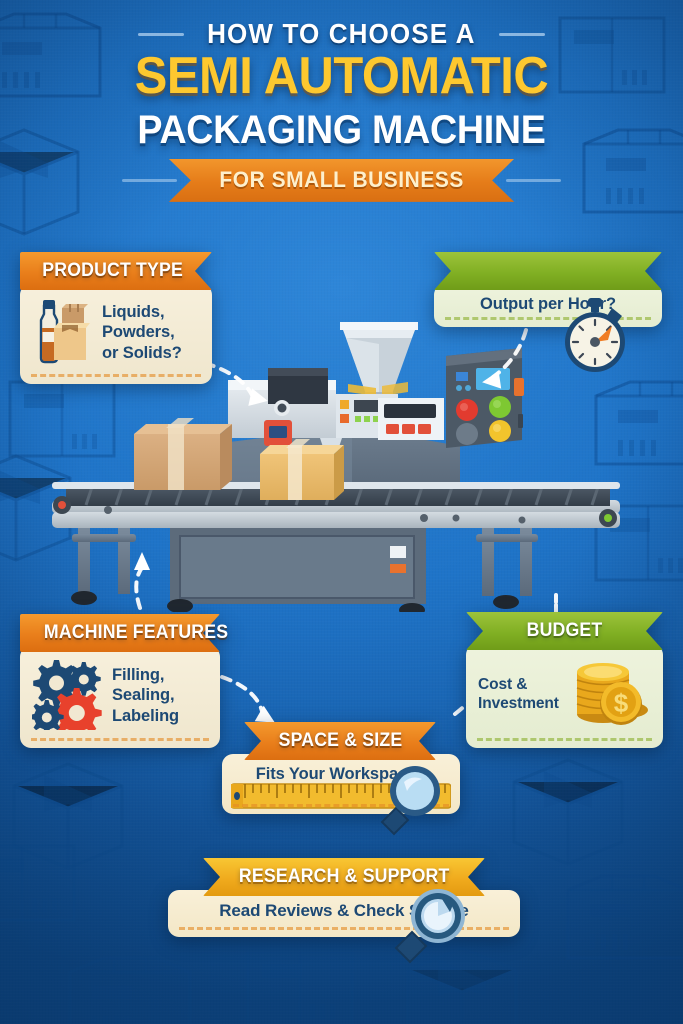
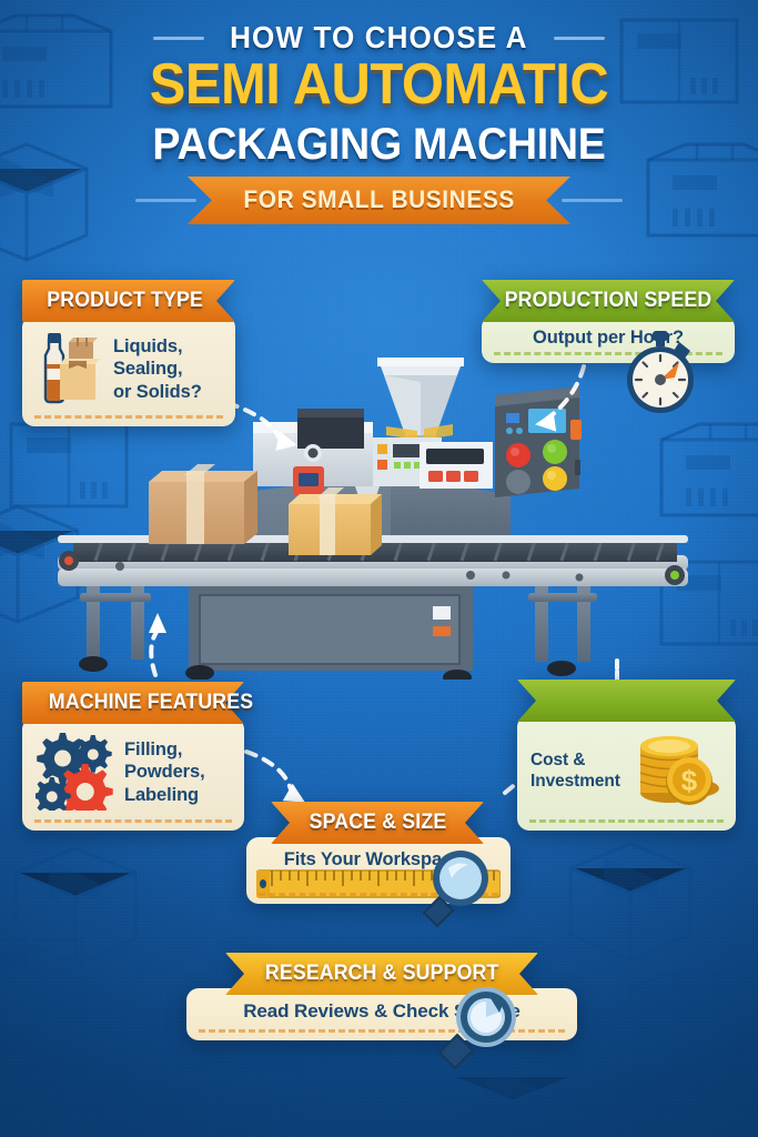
  HOW TO CHOOSE A
  SEMI AUTOMATIC
  PACKAGING MACHINE
  FOR SMALL BUSINESS
  PRODUCT TYPE
  Liquids,
- Powders,
+ Sealing,
  or Solids?
+ PRODUCTION SPEED
  Output per Hor?
  MACHINE FEATURES
  Filling,
- Sealing,
+ Powders,
  Labeling
- BUDGET
  Cost &
  Investment
  $
  SPACE & SIZE
  Fits Your Workspa
  RESEARCH & SUPPORT
  Read Reviews & Check
